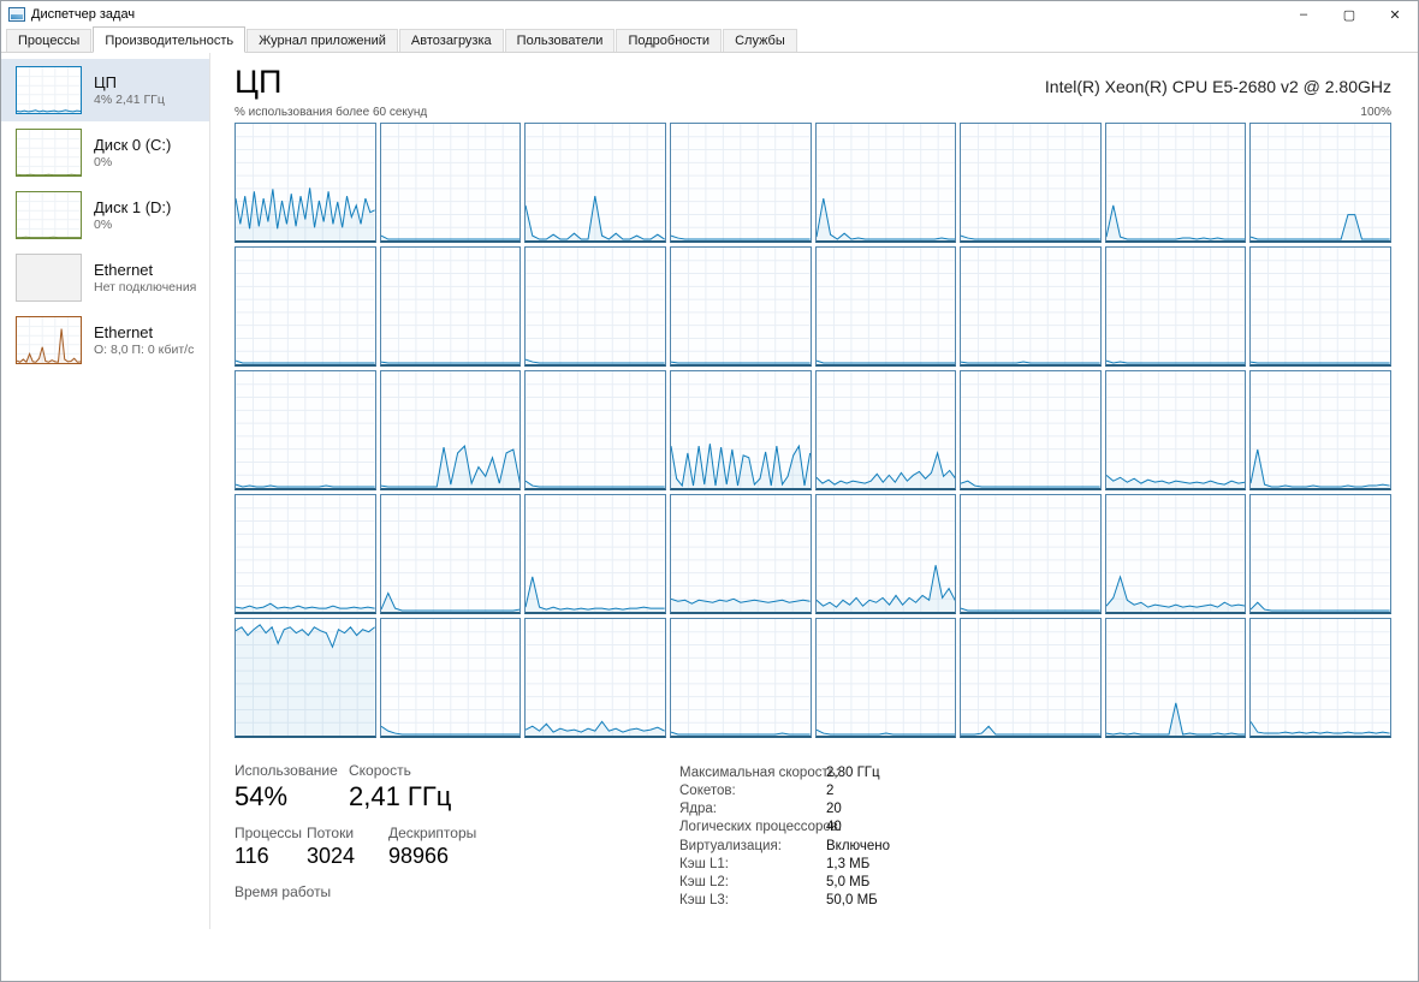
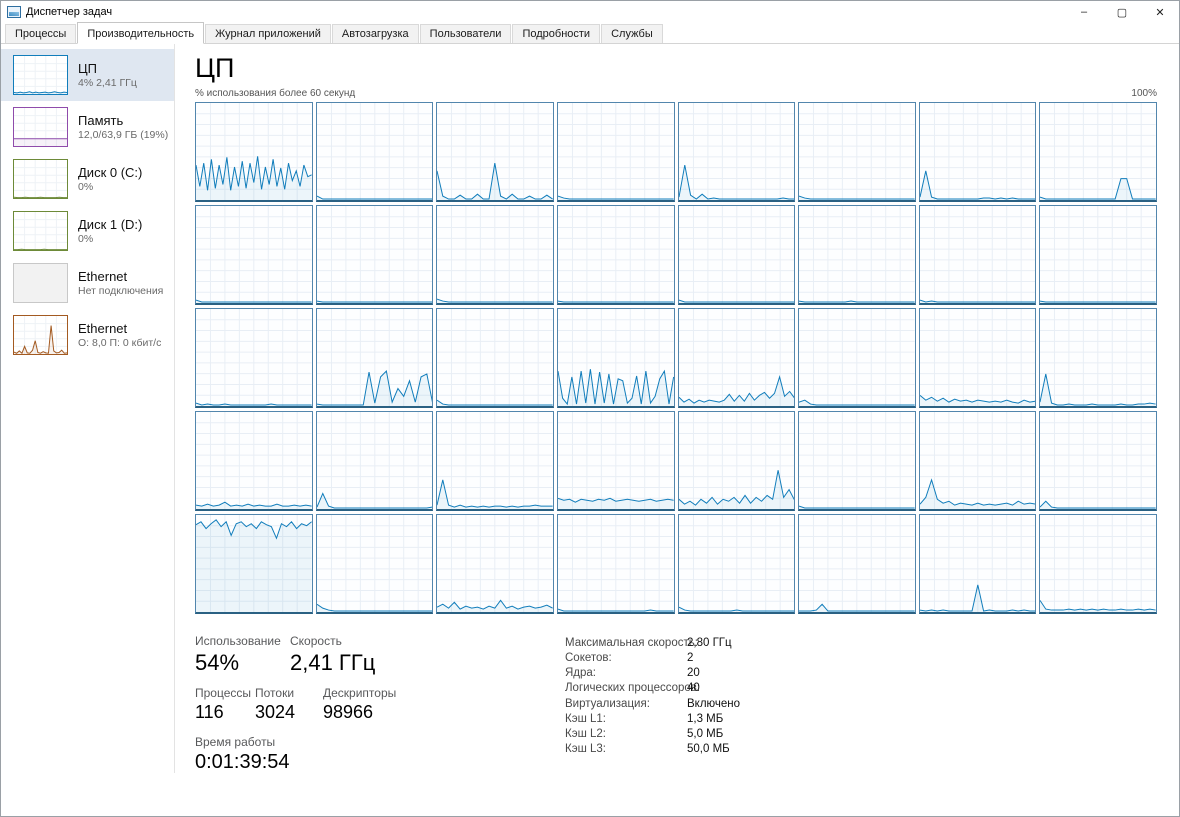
  Диспетчер задач
  –
  ▢
  ✕
  Процессы
  Производительность
  Журнал приложений
  Автозагрузка
  Пользователи
  Подробности
  Службы
  ЦП
  4% 2,41 ГГц
+ Память
+ 12,0/63,9 ГБ (19%)
  Диск 0 (C:)
  0%
  Диск 1 (D:)
  0%
  Ethernet
  Нет подключения
  Ethernet
  О: 8,0 П: 0 кбит/с
  ЦП
- Intel(R) Xeon(R) CPU E5-2680 v2 @ 2.80GHz
  % использования более 60 секунд
  100%
  Использование
  54%
  Скорость
  2,41 ГГц
  Процессы
  116
  Потоки
  3024
  Дескрипторы
  98966
  Время работы
+ 0:01:39:54
  Максимальная скорост
  2,80 ГГц
  Сокетов:
  2
  Ядра:
  20
  Логических процессор
  40
  Виртуализация:
  Включено
  Кэш L1:
  1,3 МБ
  Кэш L2:
  5,0 МБ
  Кэш L3:
  50,0 МБ
